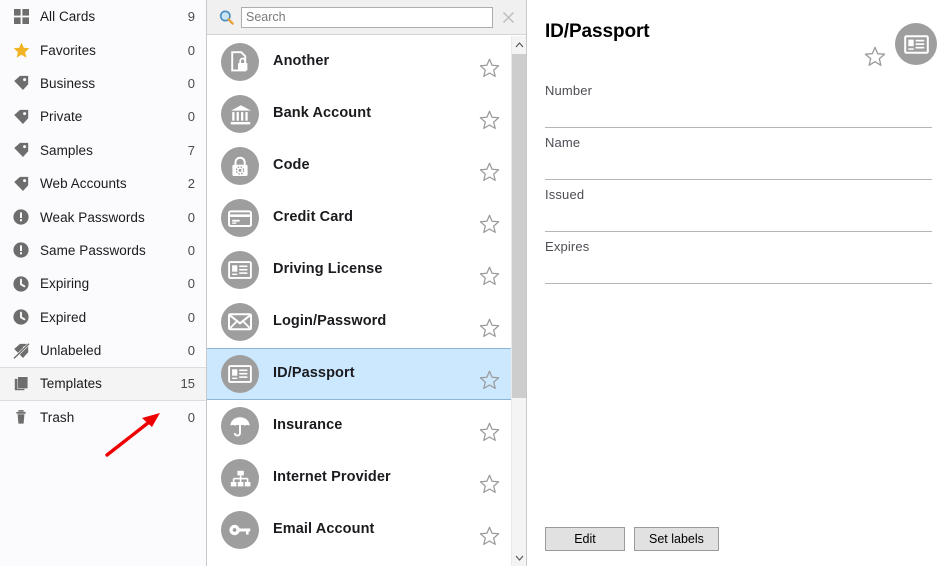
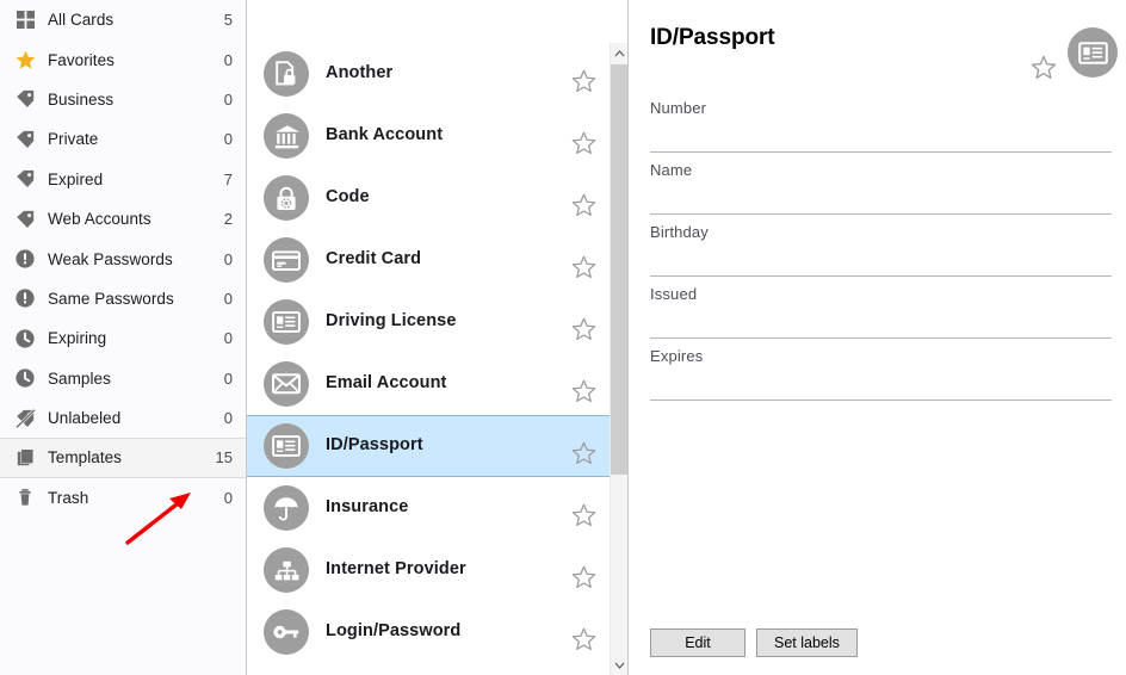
  All Cards
- 9
+ 5
  Favorites
  0
  Business
  0
  Private
  0
- Samples
+ Expired
  7
  Web Accounts
  2
  Weak Passwords
  0
  Same Passwords
  0
  Expiring
  0
- Expired
+ Samples
  0
  Unlabeled
  0
  Templates
  15
  Trash
  0
- Search
  Another
  Bank Account
  Code
  Credit Card
  Driving License
- Login/Password
+ Email Account
  ID/Passport
  Insurance
  Internet Provider
- Email Account
+ Login/Password
  ID/Passport
  Number
  Name
+ Birthday
  Issued
  Expires
  Edit
  Set labels
